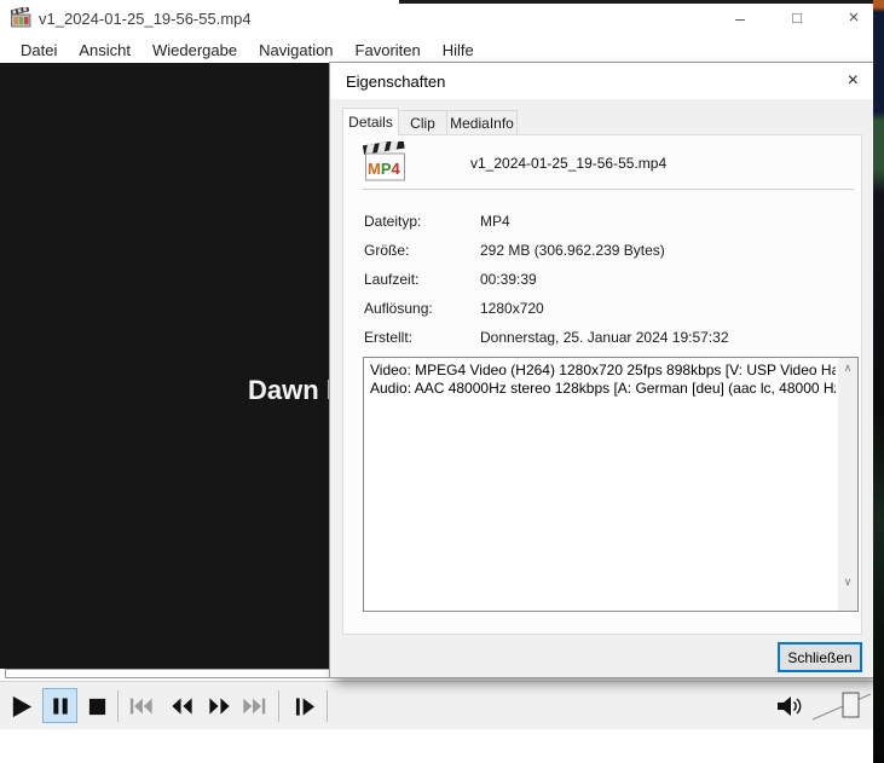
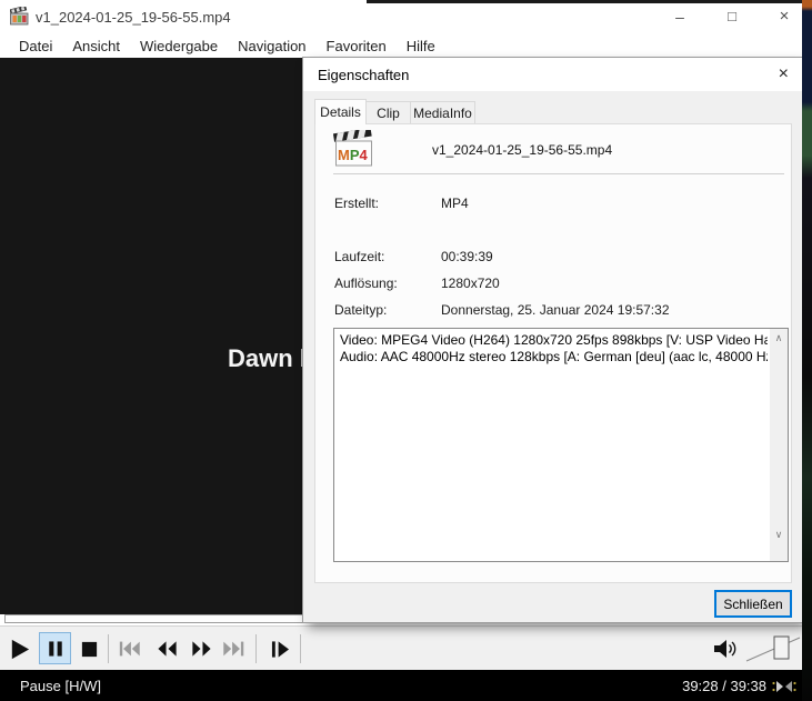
  v1_2024-01-25_19-56-55.mp4
  –
  □
  ×
  Datei
  Ansicht
  Wiedergabe
  Navigation
  Favoriten
  Hilfe
  Dawn
+ Pause [H/W]
+ 39:28 / 39:38
  Eigenschaften
  ×
  Details
  Clip
  MediaInfo
  MP4
  v1_2024-01-25_19-56-55.mp4
- Dateityp:
+ Erstellt:
  MP4
- Größe:
- 292 MB (306.962.239 Bytes)
  Laufzeit:
  00:39:39
  Auflösung:
  1280x720
- Erstellt:
+ Dateityp:
  Donnerstag, 25. Januar 2024 19:57:32
  Video: MPEG4 Video (H264) 1280x720 25fps 898kbps [V: USP Video Ha
  Audio: AAC 48000Hz stereo 128kbps [A: German [deu] (aac lc, 48000 H
  ∧
  ∨
  Schließen
